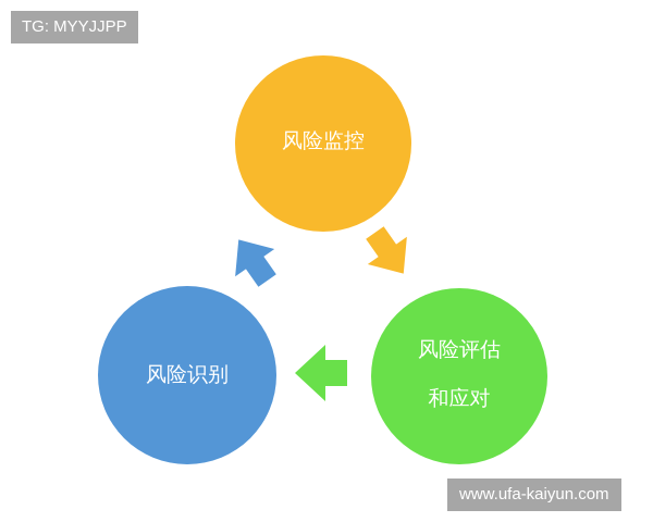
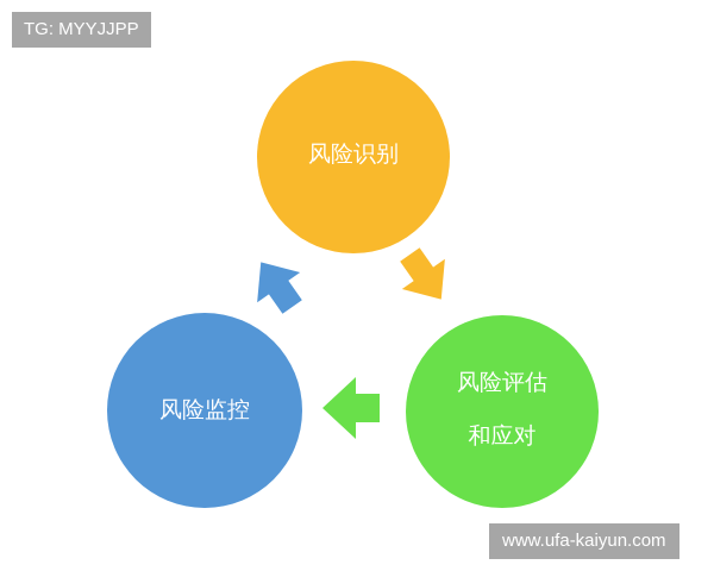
  TG: MYYJJPP
- 风险监控
+ 风险识别
  风险评估
  和应对
- 风险识别
+ 风险监控
  www.ufa-kaiyun.com
